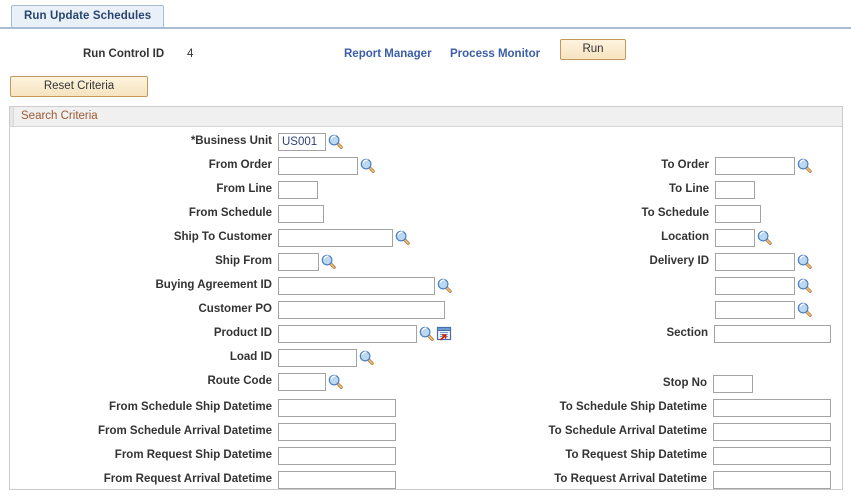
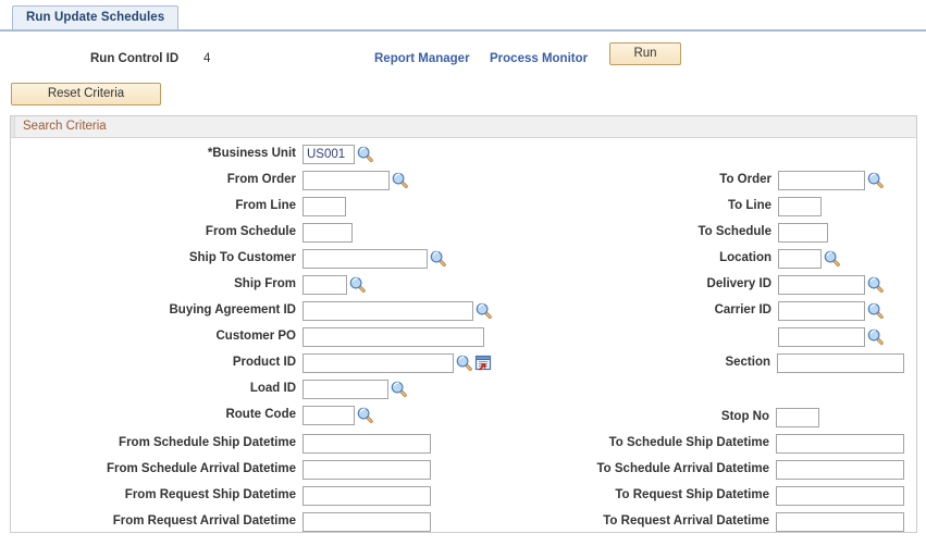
  Run Update Schedules
  Run Control ID
  4
  Report Manager
  Process Monitor
  Run
  Reset Criteria
  Search Criteria
  *Business Unit
  US001
  From Order
  From Line
  From Schedule
  Ship To Customer
  Ship From
  Buying Agreement ID
  Customer PO
  Product ID
  Load ID
  Route Code
  From Schedule Ship Datetime
  From Schedule Arrival Datetime
  From Request Ship Datetime
  From Request Arrival Datetime
  To Order
  To Line
  To Schedule
  Location
  Delivery ID
+ Carrier ID
  Section
  Stop No
  To Schedule Ship Datetime
  To Schedule Arrival Datetime
  To Request Ship Datetime
  To Request Arrival Datetime
